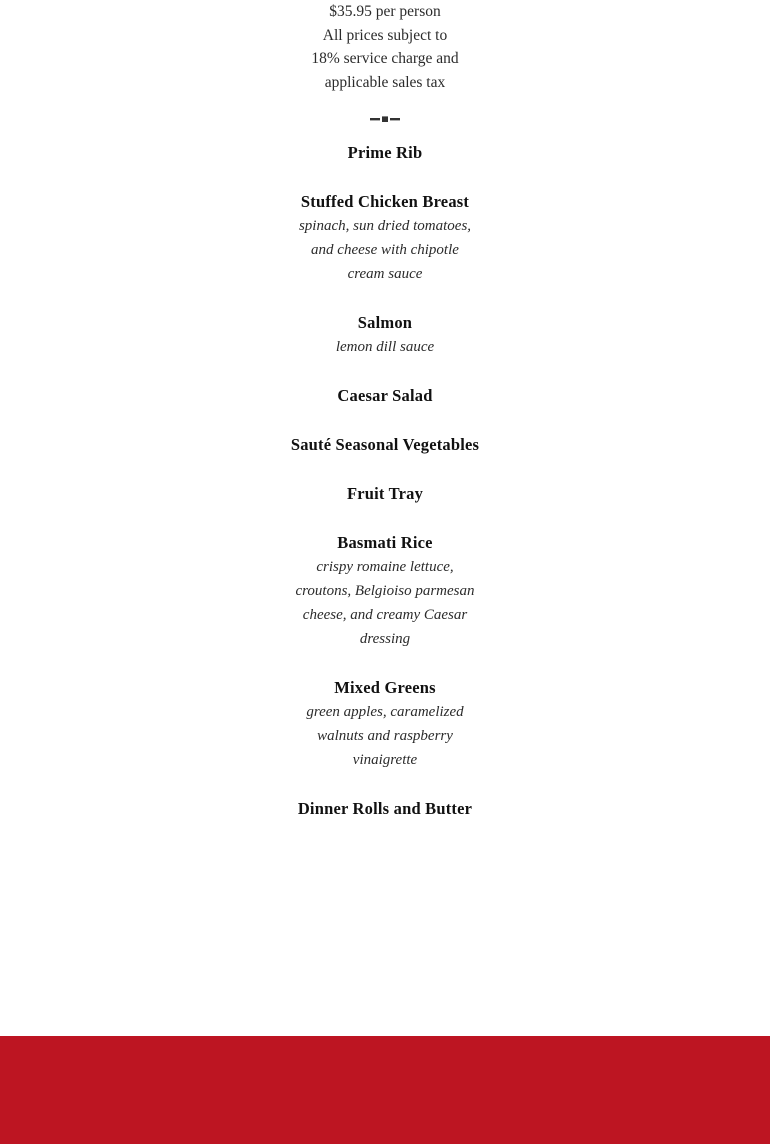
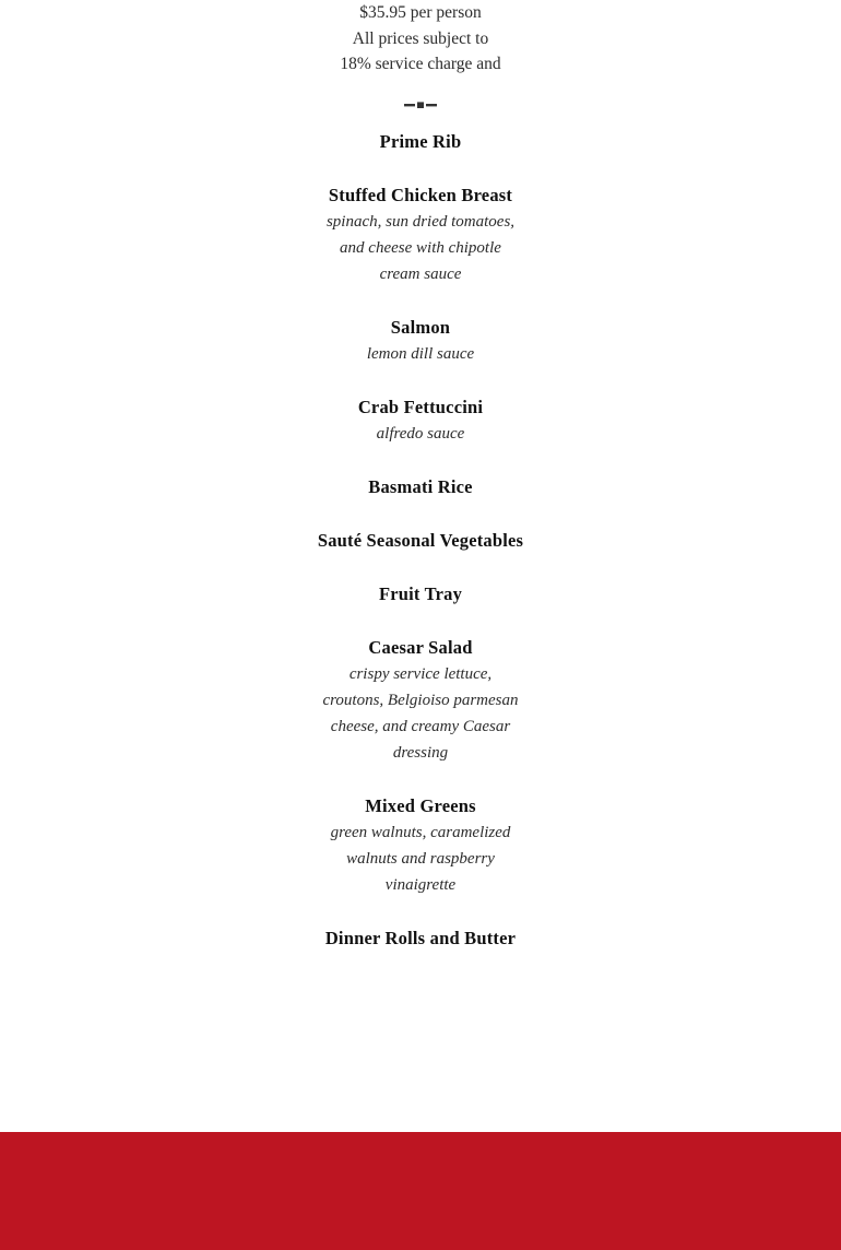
  $35.95 per person
  All prices subject to
  18% service charge and
- applicable sales tax
  Prime Rib
  Stuffed Chicken Breast
  spinach, sun dried tomatoes, and cheese with chipotle cream sauce
  Salmon
  lemon dill sauce
+ Crab Fettuccini
+ alfredo sauce
- Caesar Salad
+ Basmati Rice
  Sauté Seasonal Vegetables
  Fruit Tray
- Basmati Rice
+ Caesar Salad
- crispy romaine lettuce, croutons, Belgioiso parmesan cheese, and creamy Caesar dressing
+ crispy service lettuce, croutons, Belgioiso parmesan cheese, and creamy Caesar dressing
  Mixed Greens
- green apples, caramelized walnuts and raspberry vinaigrette
+ green walnuts, caramelized walnuts and raspberry vinaigrette
  Dinner Rolls and Butter
